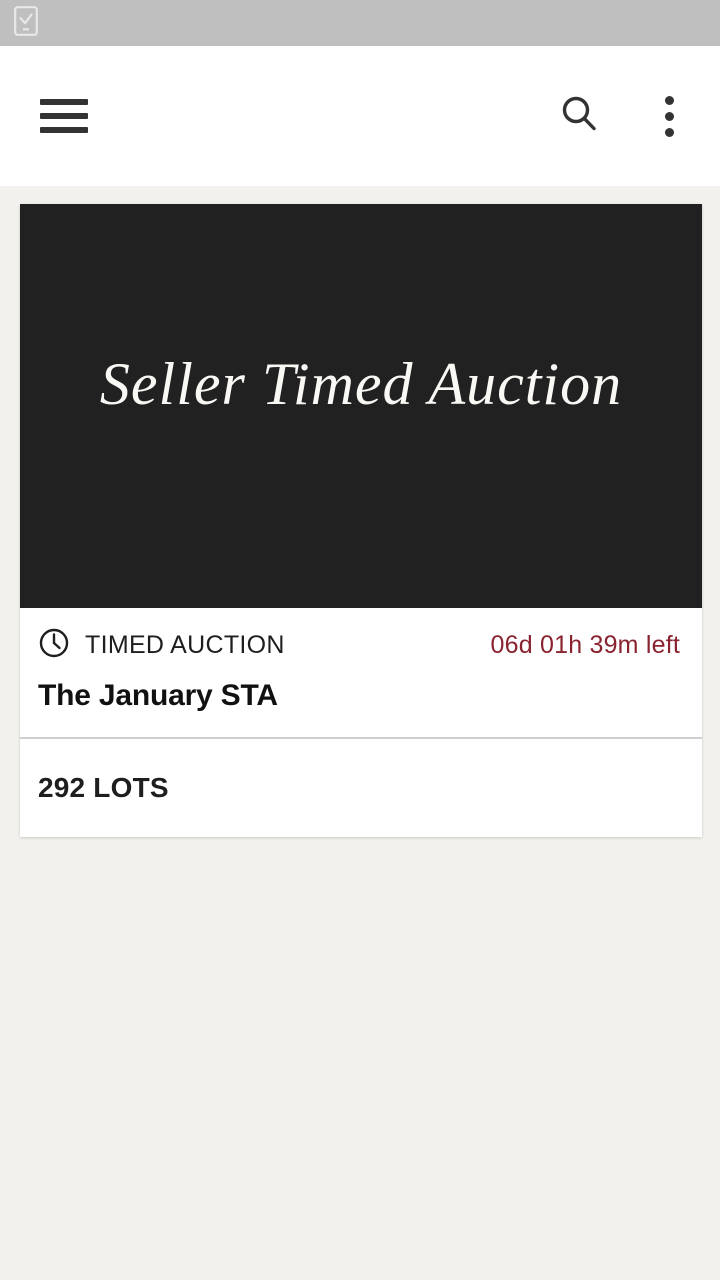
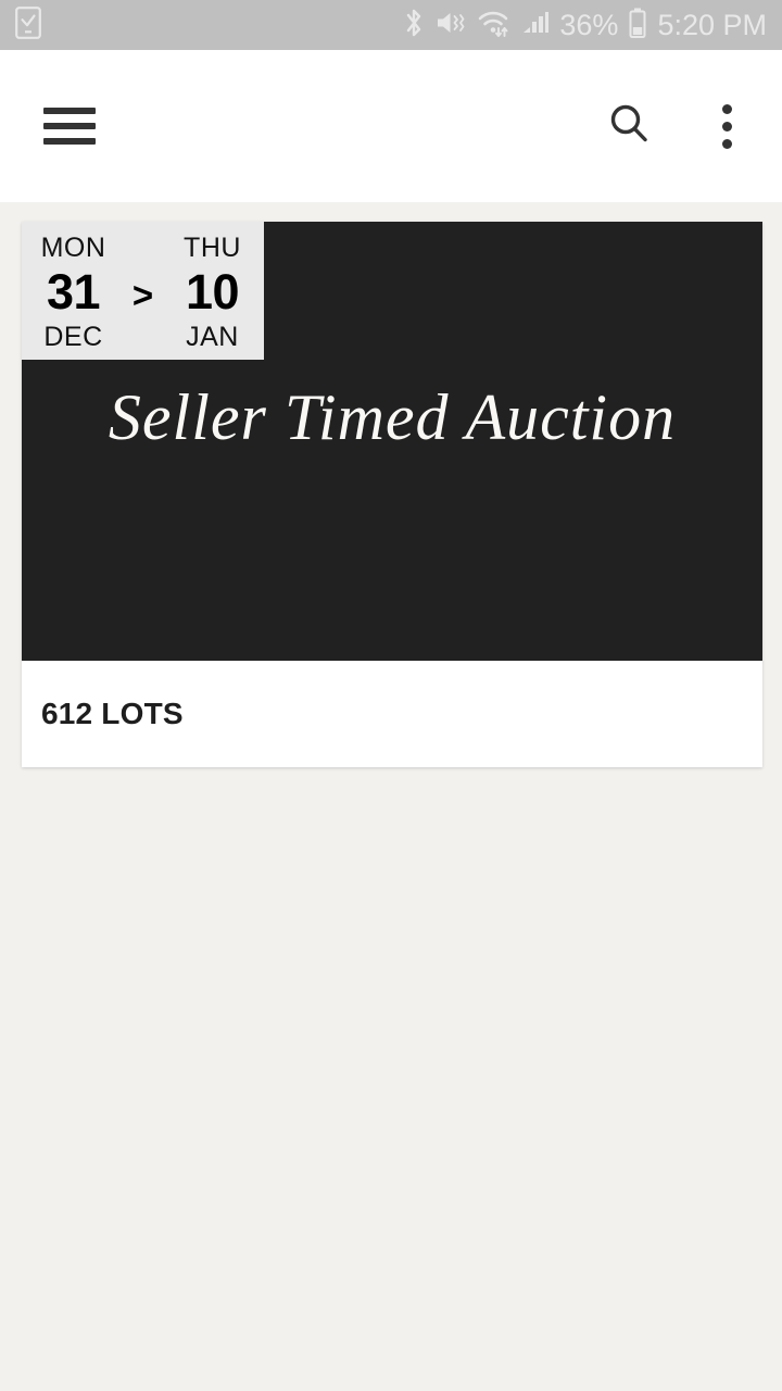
+ 36%
+ 5:20 PM
+ MON
+ 31
+ DEC
+ >
+ THU
+ 10
+ JAN
  Seller Timed Auction
- TIMED AUCTION
- 06d 01h 39m left
- The January STA
- 292 LOTS
+ 612 LOTS
